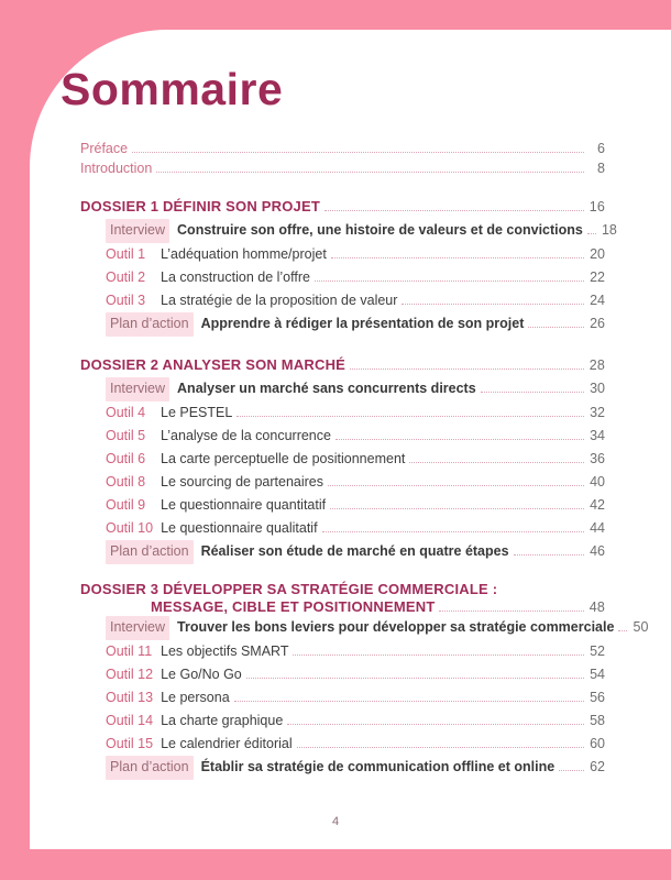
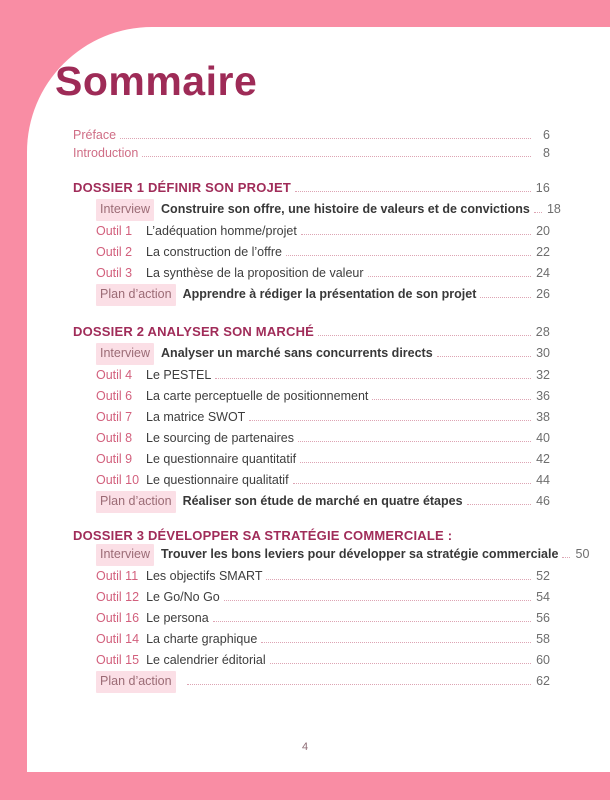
  Sommaire
  Préface
  6
  Introduction
  8
  DOSSIER 1 DÉFINIR SON PROJET
  16
  Interview
  Construire son offre, une histoire de valeurs et de convictions
  18
  Outil 1
  L’adéquation homme/projet
  20
  Outil 2
  La construction de l’offre
  22
  Outil 3
- La stratégie de la proposition de valeur
+ La synthèse de la proposition de valeur
  24
  Plan d’action
  Apprendre à rédiger la présentation de son projet
  26
  DOSSIER 2 ANALYSER SON MARCHÉ
  28
  Interview
  Analyser un marché sans concurrents directs
  30
  Outil 4
  Le PESTEL
  32
- Outil 5
- L’analyse de la concurrence
- 34
  Outil 6
  La carte perceptuelle de positionnement
  36
+ Outil 7
+ La matrice SWOT
+ 38
  Outil 8
  Le sourcing de partenaires
  40
  Outil 9
  Le questionnaire quantitatif
  42
  Outil 10
  Le questionnaire qualitatif
  44
  Plan d’action
  Réaliser son étude de marché en quatre étapes
  46
  DOSSIER 3 DÉVELOPPER SA STRATÉGIE COMMERCIALE :
- MESSAGE, CIBLE ET POSITIONNEMENT
- 48
  Interview
  Trouver les bons leviers pour développer sa stratégie commerciale
  50
  Outil 11
  Les objectifs SMART
  52
  Outil 12
  Le Go/No Go
  54
- Outil 13
+ Outil 16
  Le persona
  56
  Outil 14
  La charte graphique
  58
  Outil 15
  Le calendrier éditorial
  60
  Plan d’action
- Établir sa stratégie de communication offline et online
  62
  4
